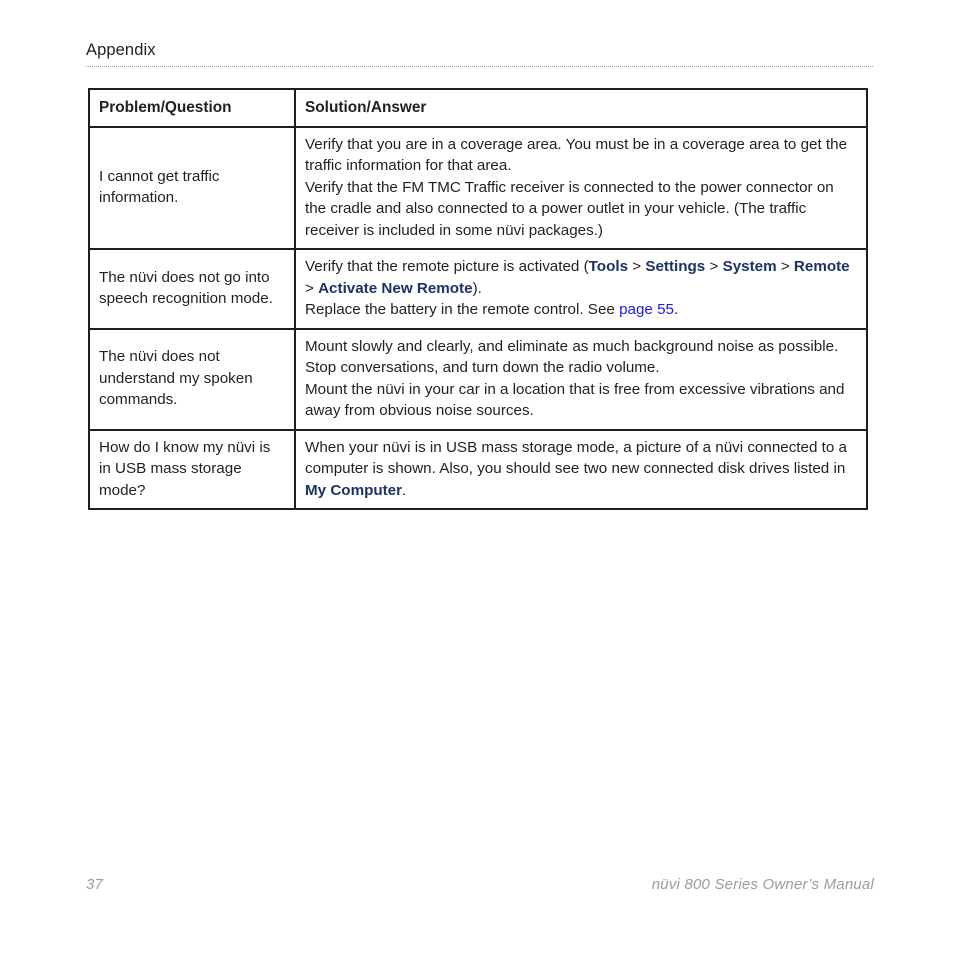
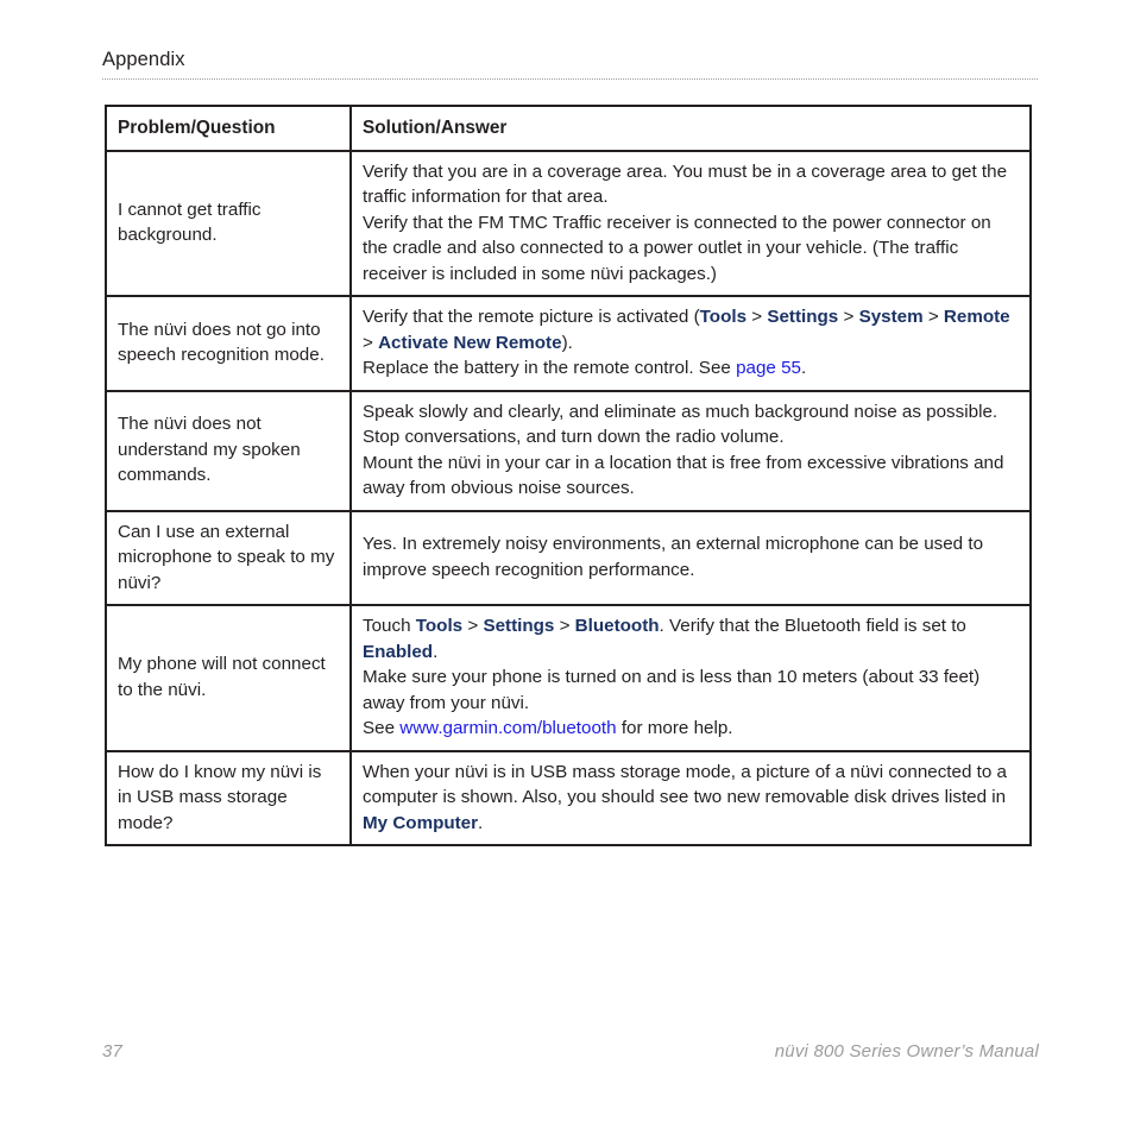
  Appendix
  Problem/Question	Solution/Answer
- I cannot get traffic information.	Verify that you are in a coverage area. You must be in a coverage area to get the traffic information for that area. Verify that the FM TMC Traffic receiver is connected to the power connector on the cradle and also connected to a power outlet in your vehicle. (The traffic receiver is included in some nüvi packages.)
+ I cannot get traffic background.	Verify that you are in a coverage area. You must be in a coverage area to get the traffic information for that area. Verify that the FM TMC Traffic receiver is connected to the power connector on the cradle and also connected to a power outlet in your vehicle. (The traffic receiver is included in some nüvi packages.)
  The nüvi does not go into speech recognition mode.	Verify that the remote picture is activated (Tools > Settings > System > Remote > Activate New Remote). Replace the battery in the remote control. See page 55.
- The nüvi does not understand my spoken commands.	Mount slowly and clearly, and eliminate as much background noise as possible. Stop conversations, and turn down the radio volume. Mount the nüvi in your car in a location that is free from excessive vibrations and away from obvious noise sources.
+ The nüvi does not understand my spoken commands.	Speak slowly and clearly, and eliminate as much background noise as possible. Stop conversations, and turn down the radio volume. Mount the nüvi in your car in a location that is free from excessive vibrations and away from obvious noise sources.
+ Can I use an external microphone to speak to my nüvi?	Yes. In extremely noisy environments, an external microphone can be used to improve speech recognition performance.
+ My phone will not connect to the nüvi.	Touch Tools > Settings > Bluetooth. Verify that the Bluetooth field is set to Enabled. Make sure your phone is turned on and is less than 10 meters (about 33 feet) away from your nüvi. See www.garmin.com/bluetooth for more help.
- How do I know my nüvi is in USB mass storage mode?	When your nüvi is in USB mass storage mode, a picture of a nüvi connected to a computer is shown. Also, you should see two new connected disk drives listed in My Computer.
+ How do I know my nüvi is in USB mass storage mode?	When your nüvi is in USB mass storage mode, a picture of a nüvi connected to a computer is shown. Also, you should see two new removable disk drives listed in My Computer.
  37
  nüvi 800 Series Owner’s Manual
